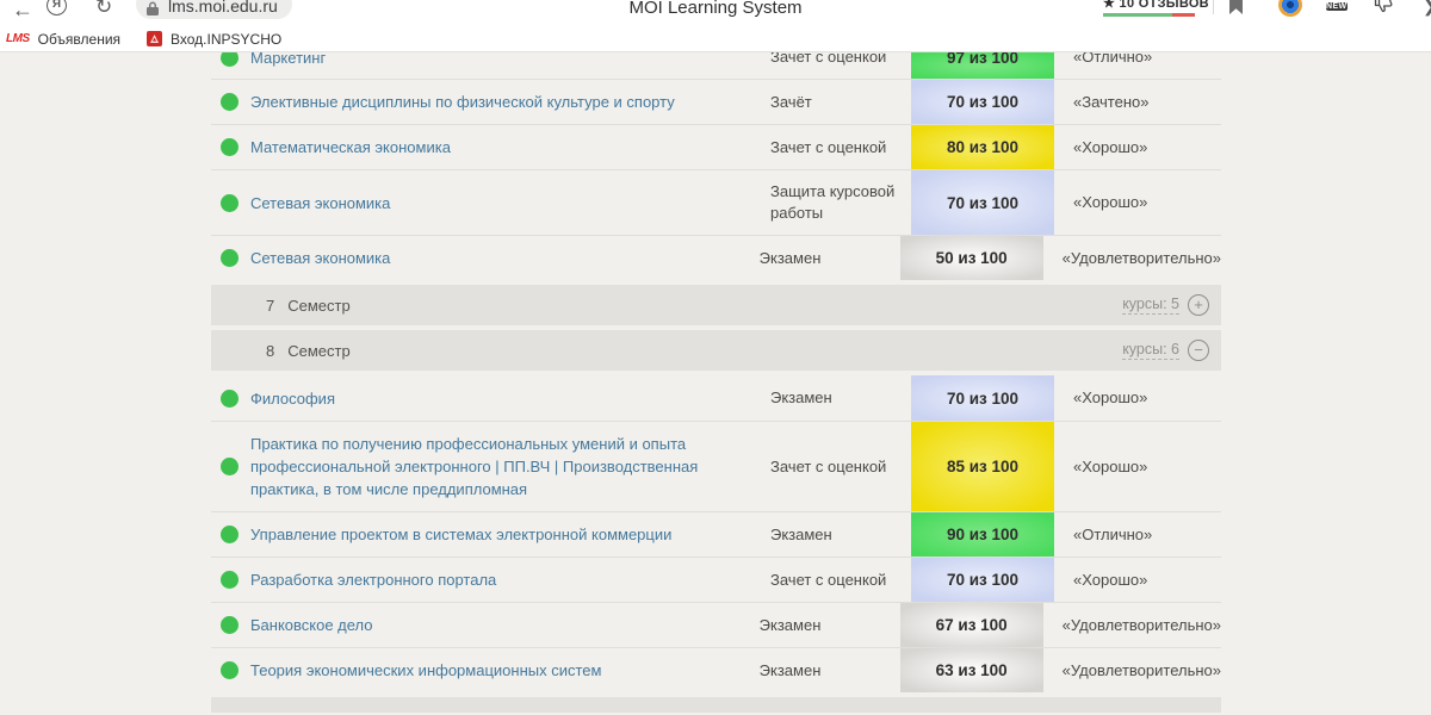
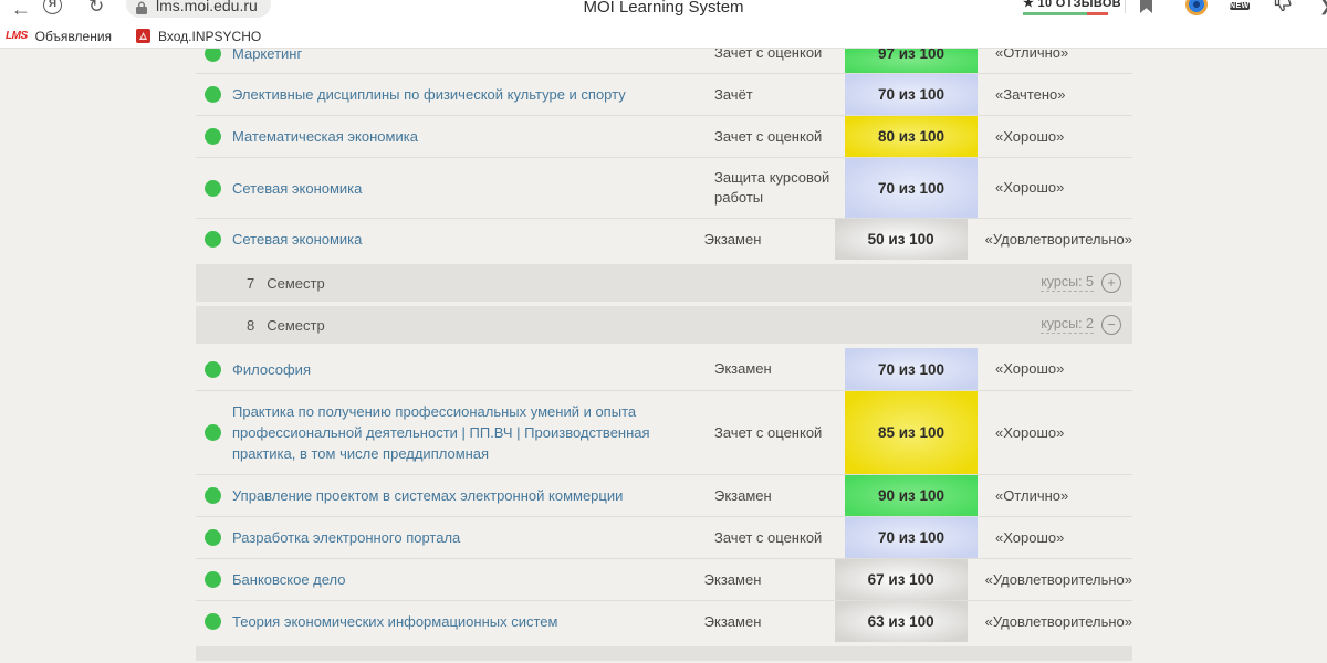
  ←
  Я
  ↻
  lms.moi.edu.ru
  MOI Learning System
  ★ 10 ОТЗЫВОВ
  ❯
  LMS
  Объявления
  Вход.INPSYCHO
  Маркетинг
  Зачет с оценкой
  97 из 100
  «Отлично»
  Элективные дисциплины по физической культуре и спорту
  Зачёт
  70 из 100
  «Зачтено»
  Математическая экономика
  Зачет с оценкой
  80 из 100
  «Хорошо»
  Сетевая экономика
  Защита курсовой работы
  70 из 100
  «Хорошо»
  Сетевая экономика
  Экзамен
  50 из 100
  «Удовлетворительно»
  7
  Семестр
  курсы: 5
  +
  8
  Семестр
- курсы: 6
+ курсы: 2
  −
  Философия
  Экзамен
  70 из 100
  «Хорошо»
- Практика по получению профессиональных умений и опыта профессиональной электронного | ПП.ВЧ | Производственная практика, в том числе преддипломная
+ Практика по получению профессиональных умений и опыта профессиональной деятельности | ПП.ВЧ | Производственная практика, в том числе преддипломная
  Зачет с оценкой
  85 из 100
  «Хорошо»
  Управление проектом в системах электронной коммерции
  Экзамен
  90 из 100
  «Отлично»
  Разработка электронного портала
  Зачет с оценкой
  70 из 100
  «Хорошо»
  Банковское дело
  Экзамен
  67 из 100
  «Удовлетворительно»
  Теория экономических информационных систем
  Экзамен
  63 из 100
  «Удовлетворительно»
